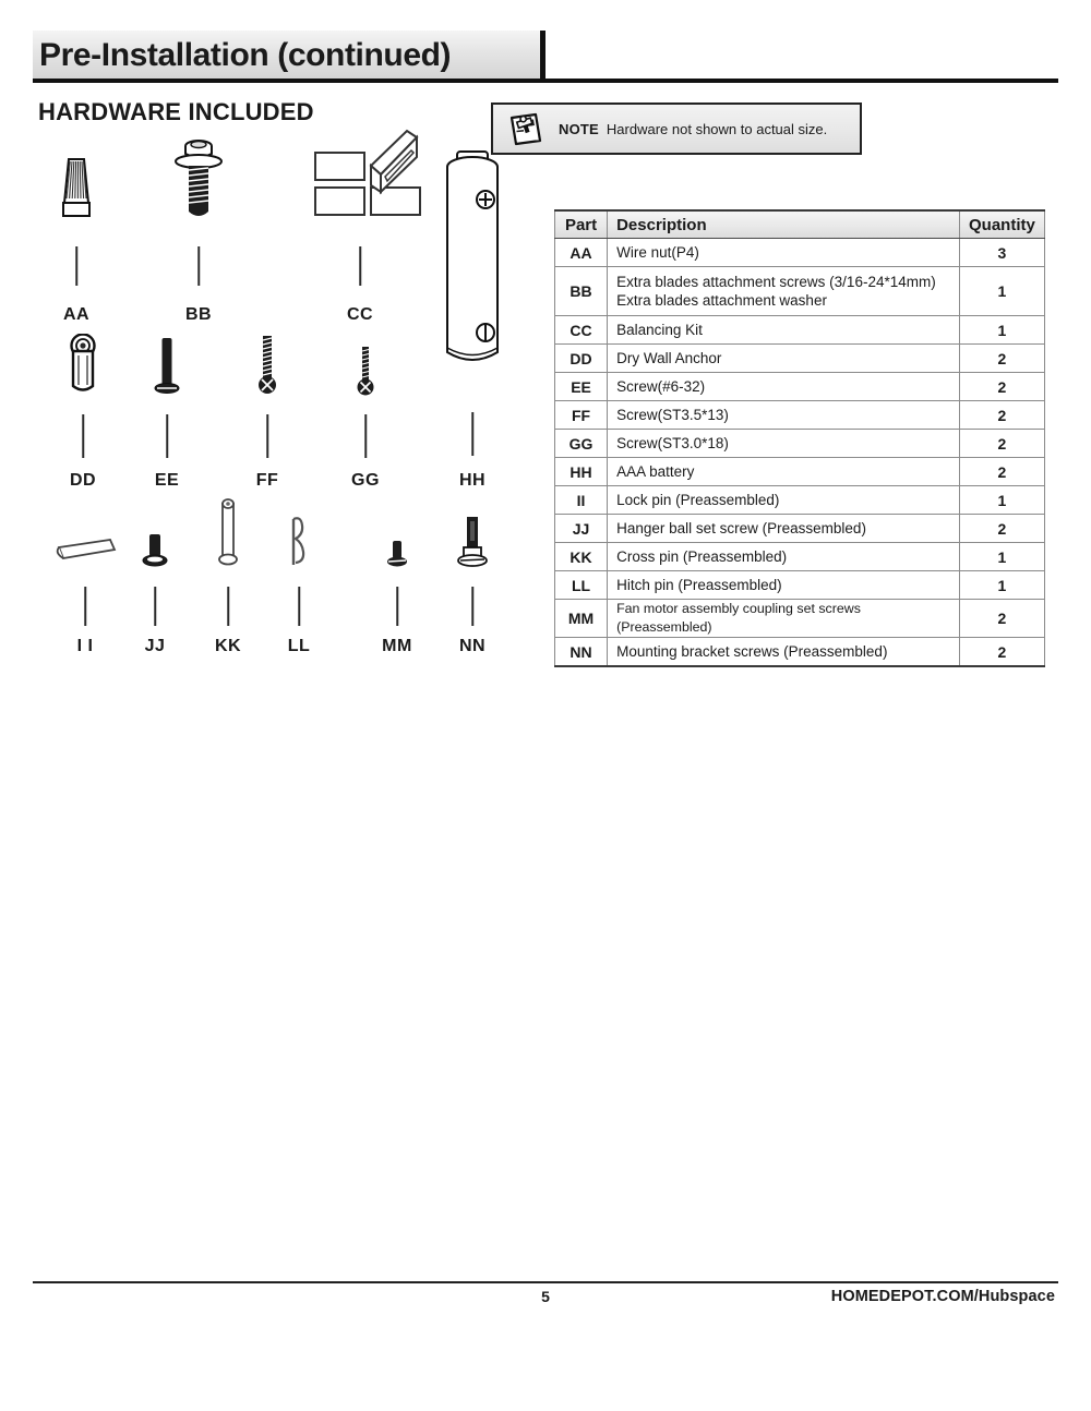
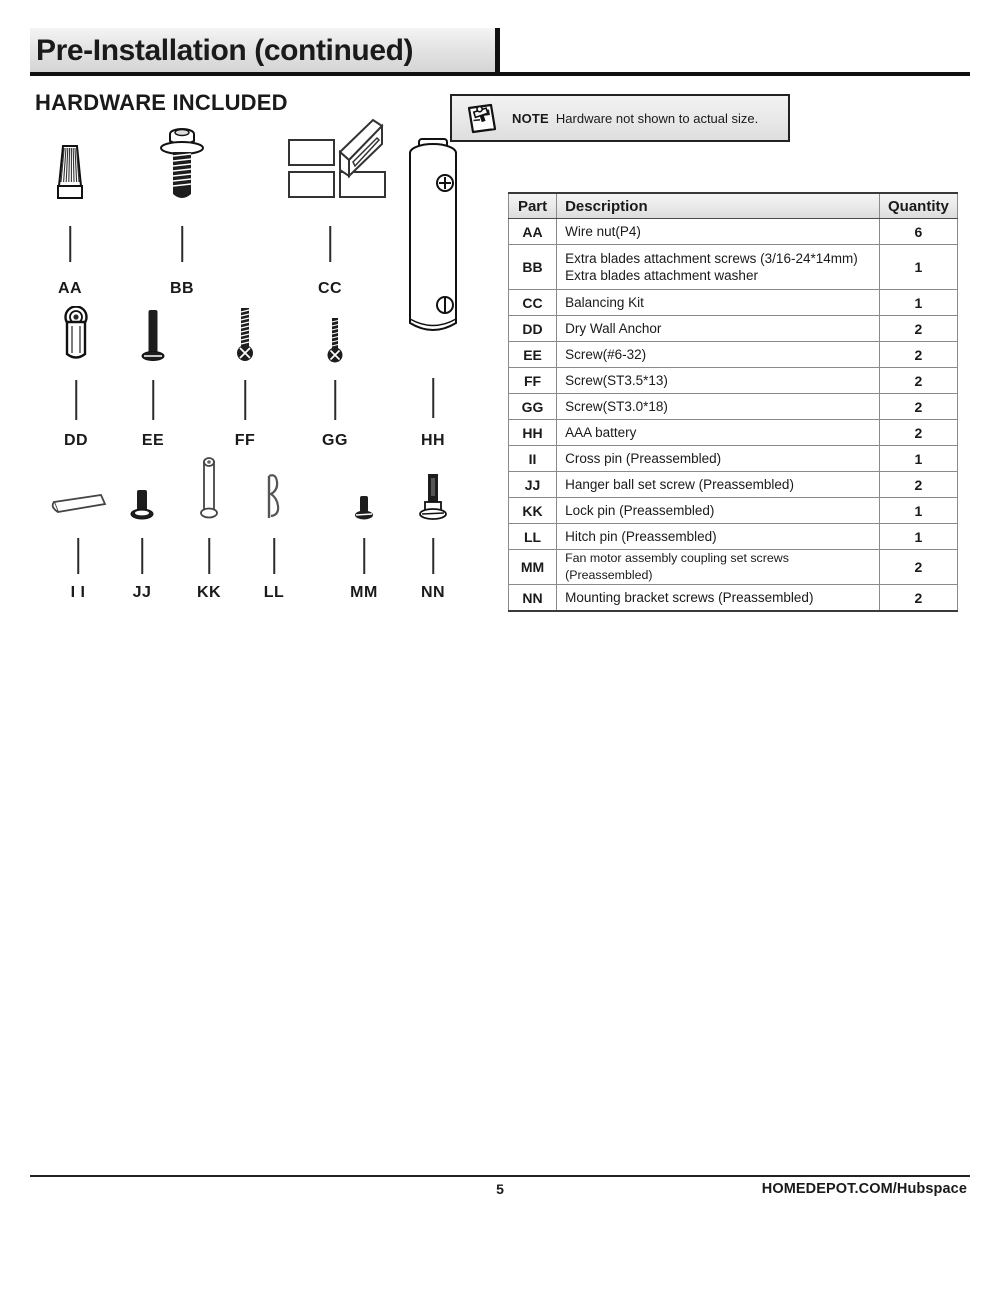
  Pre-Installation (continued)
  HARDWARE INCLUDED
  NOTE
  Hardware not shown to actual size.
  AA
  BB
  CC
  DD
  EE
  FF
  GG
  HH
  I I
  JJ
  KK
  LL
  MM
  NN
  Part	Description	Quantity
- AA	Wire nut(P4)	3
+ AA	Wire nut(P4)	6
  BB	Extra blades attachment screws (3/16-24*14mm) Extra blades attachment washer	1
  CC	Balancing Kit	1
  DD	Dry Wall Anchor	2
  EE	Screw(#6-32)	2
  FF	Screw(ST3.5*13)	2
  GG	Screw(ST3.0*18)	2
  HH	AAA battery	2
- II	Lock pin (Preassembled)	1
+ II	Cross pin (Preassembled)	1
  JJ	Hanger ball set screw (Preassembled)	2
- KK	Cross pin (Preassembled)	1
+ KK	Lock pin (Preassembled)	1
  LL	Hitch pin (Preassembled)	1
  MM	Fan motor assembly coupling set screws (Preassembled)	2
  NN	Mounting bracket screws (Preassembled)	2
  5
  HOMEDEPOT.COM/Hubspace
